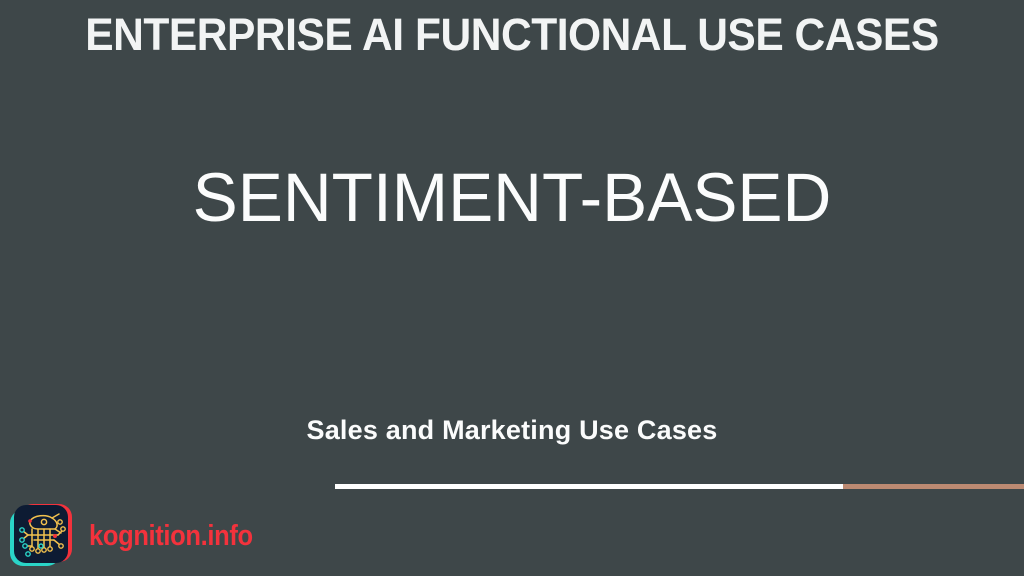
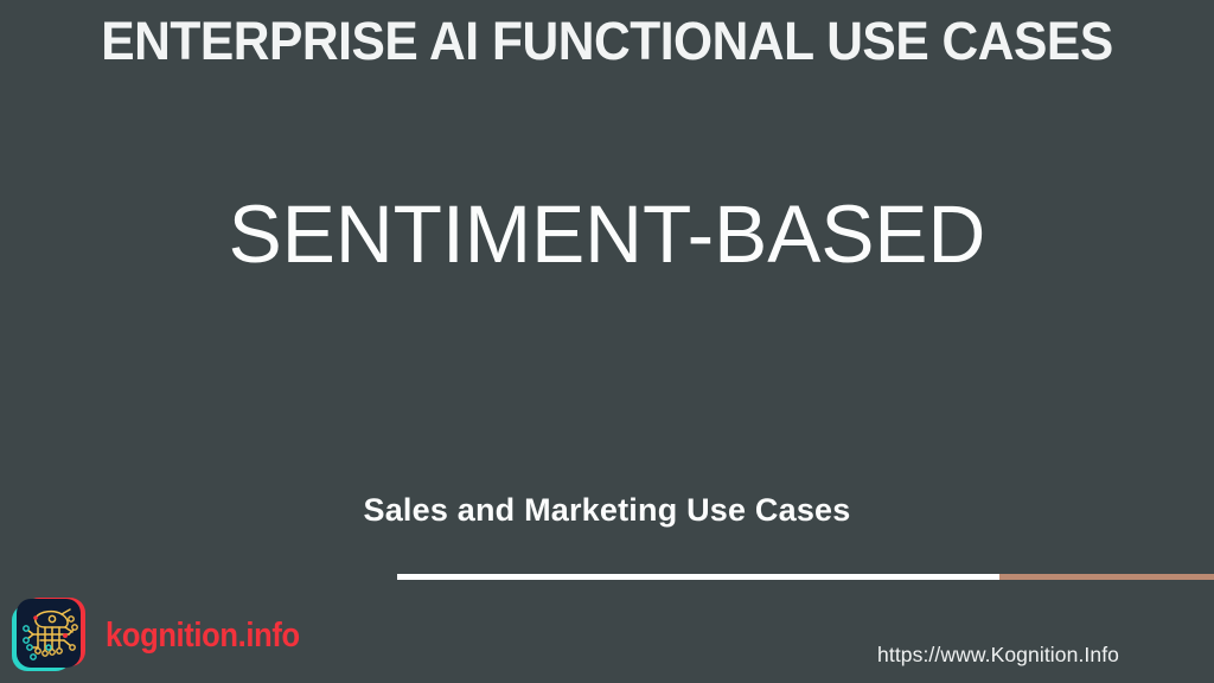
  ENTERPRISE AI FUNCTIONAL USE CASES
  SENTIMENT-BASED
  Sales and Marketing Use Cases
  kognition.info
+ https://www.Kognition.Info
